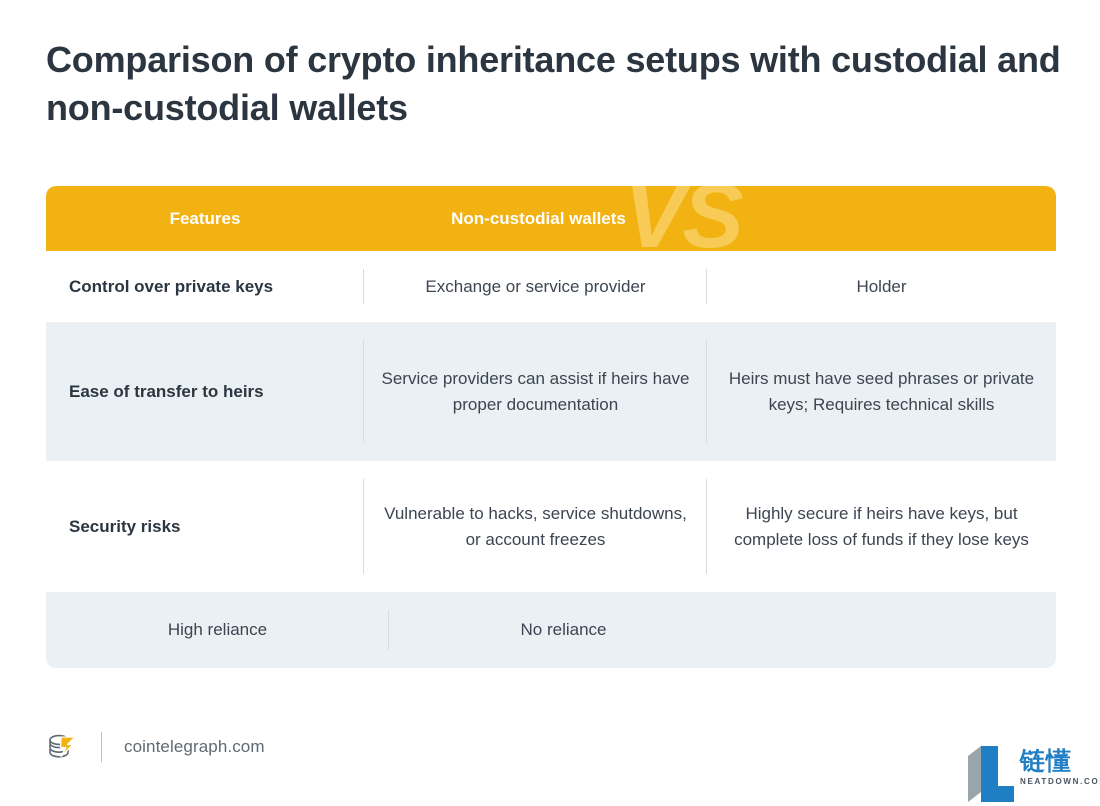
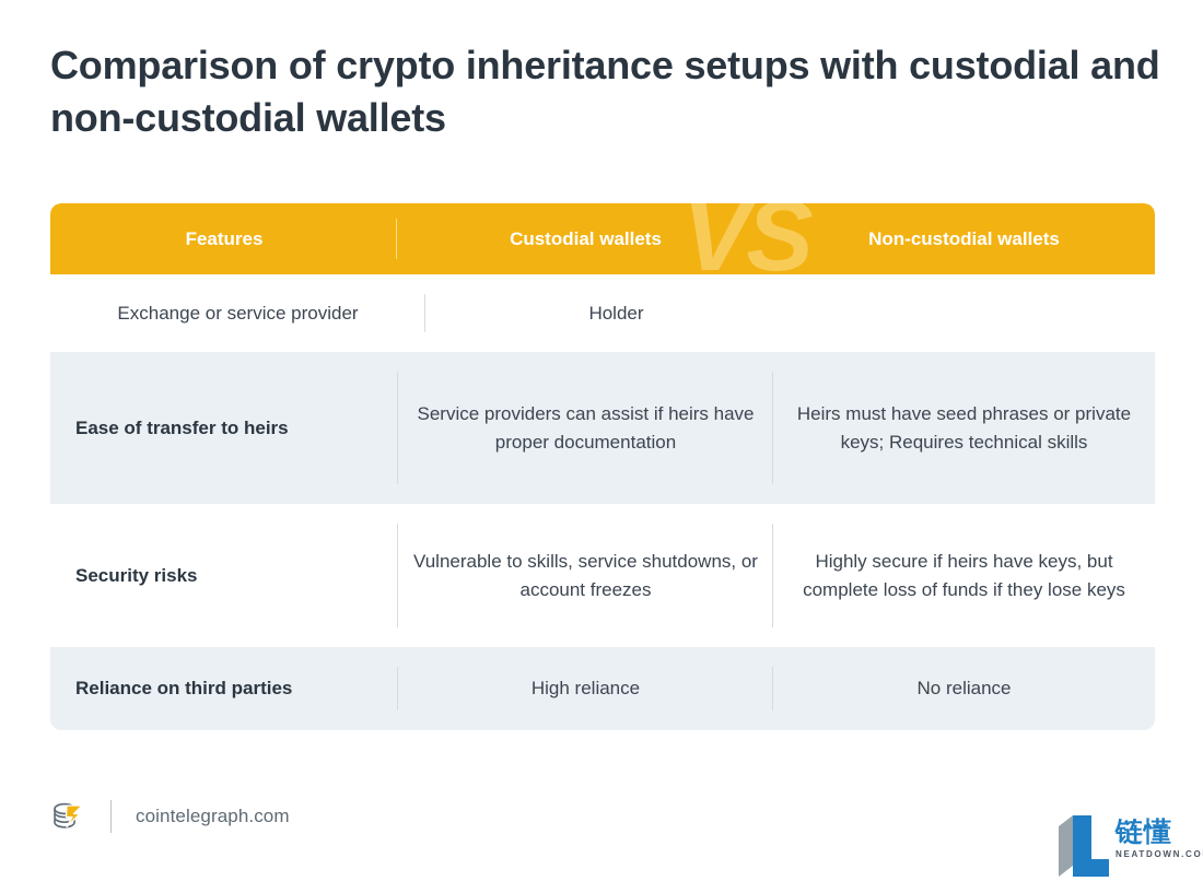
  Comparison of crypto inheritance setups with custodial and non-custodial wallets
  VS
  Features
+ Custodial wallets
  Non-custodial wallets
- Control over private keys
  Exchange or service provider
  Holder
  Ease of transfer to heirs
  Service providers can assist if heirs have proper documentation
  Heirs must have seed phrases or private keys; Requires technical skills
  Security risks
- Vulnerable to hacks, service shutdowns, or account freezes
+ Vulnerable to skills, service shutdowns, or account freezes
  Highly secure if heirs have keys, but complete loss of funds if they lose keys
+ Reliance on third parties
  High reliance
  No reliance
  cointelegraph.com
  链懂
  NEATDOWN.CO
